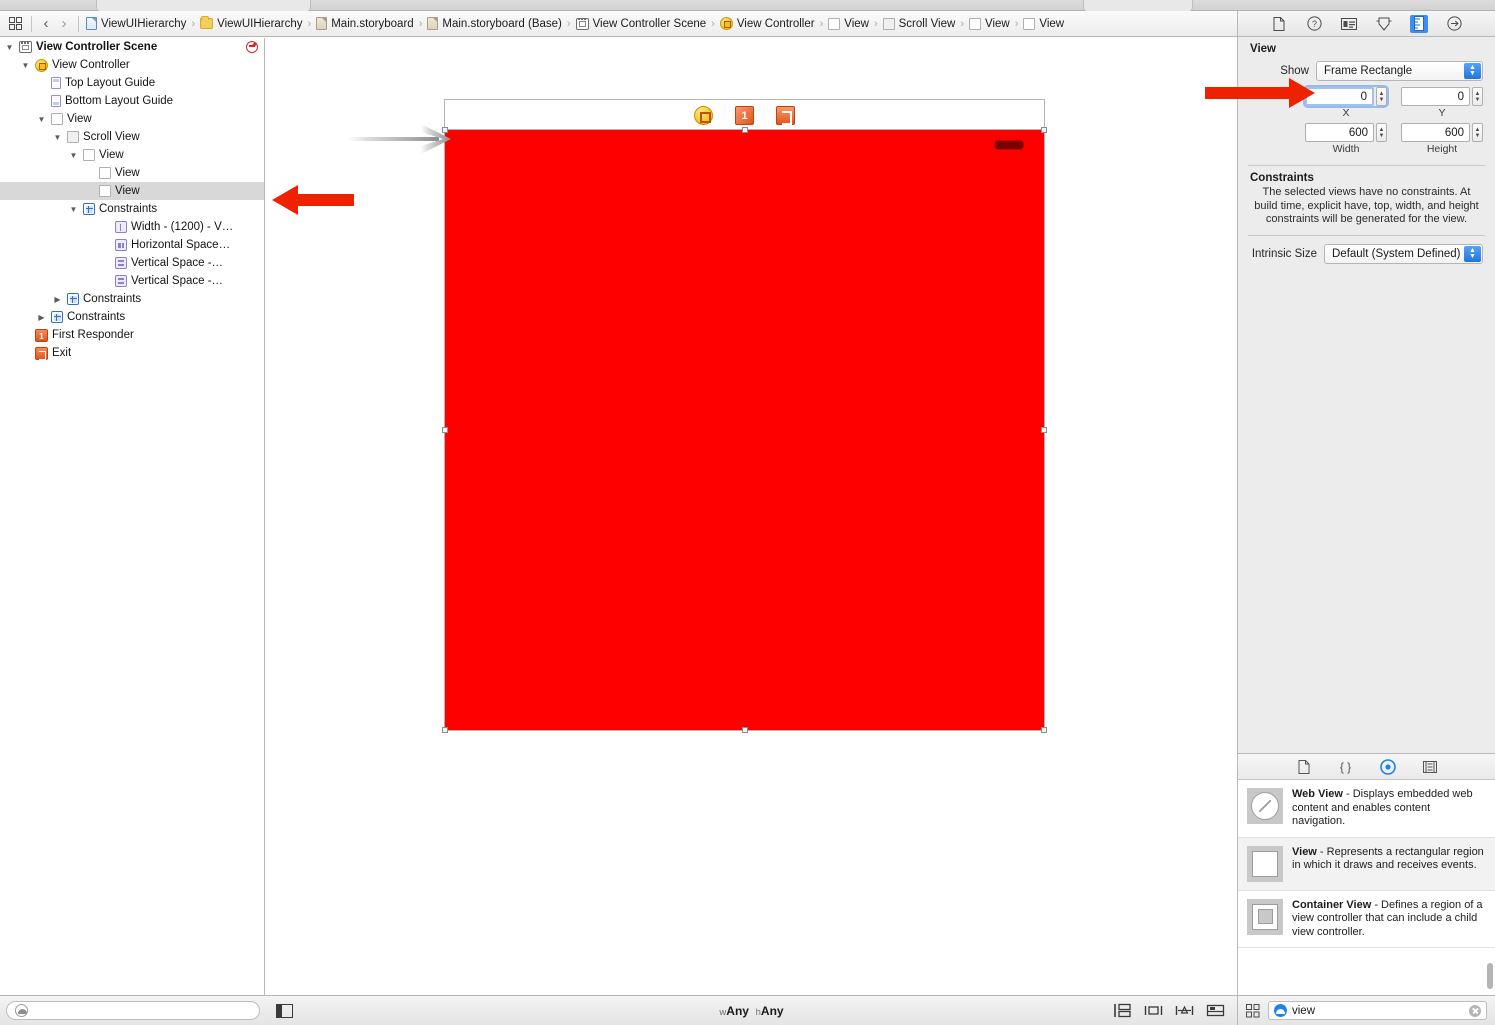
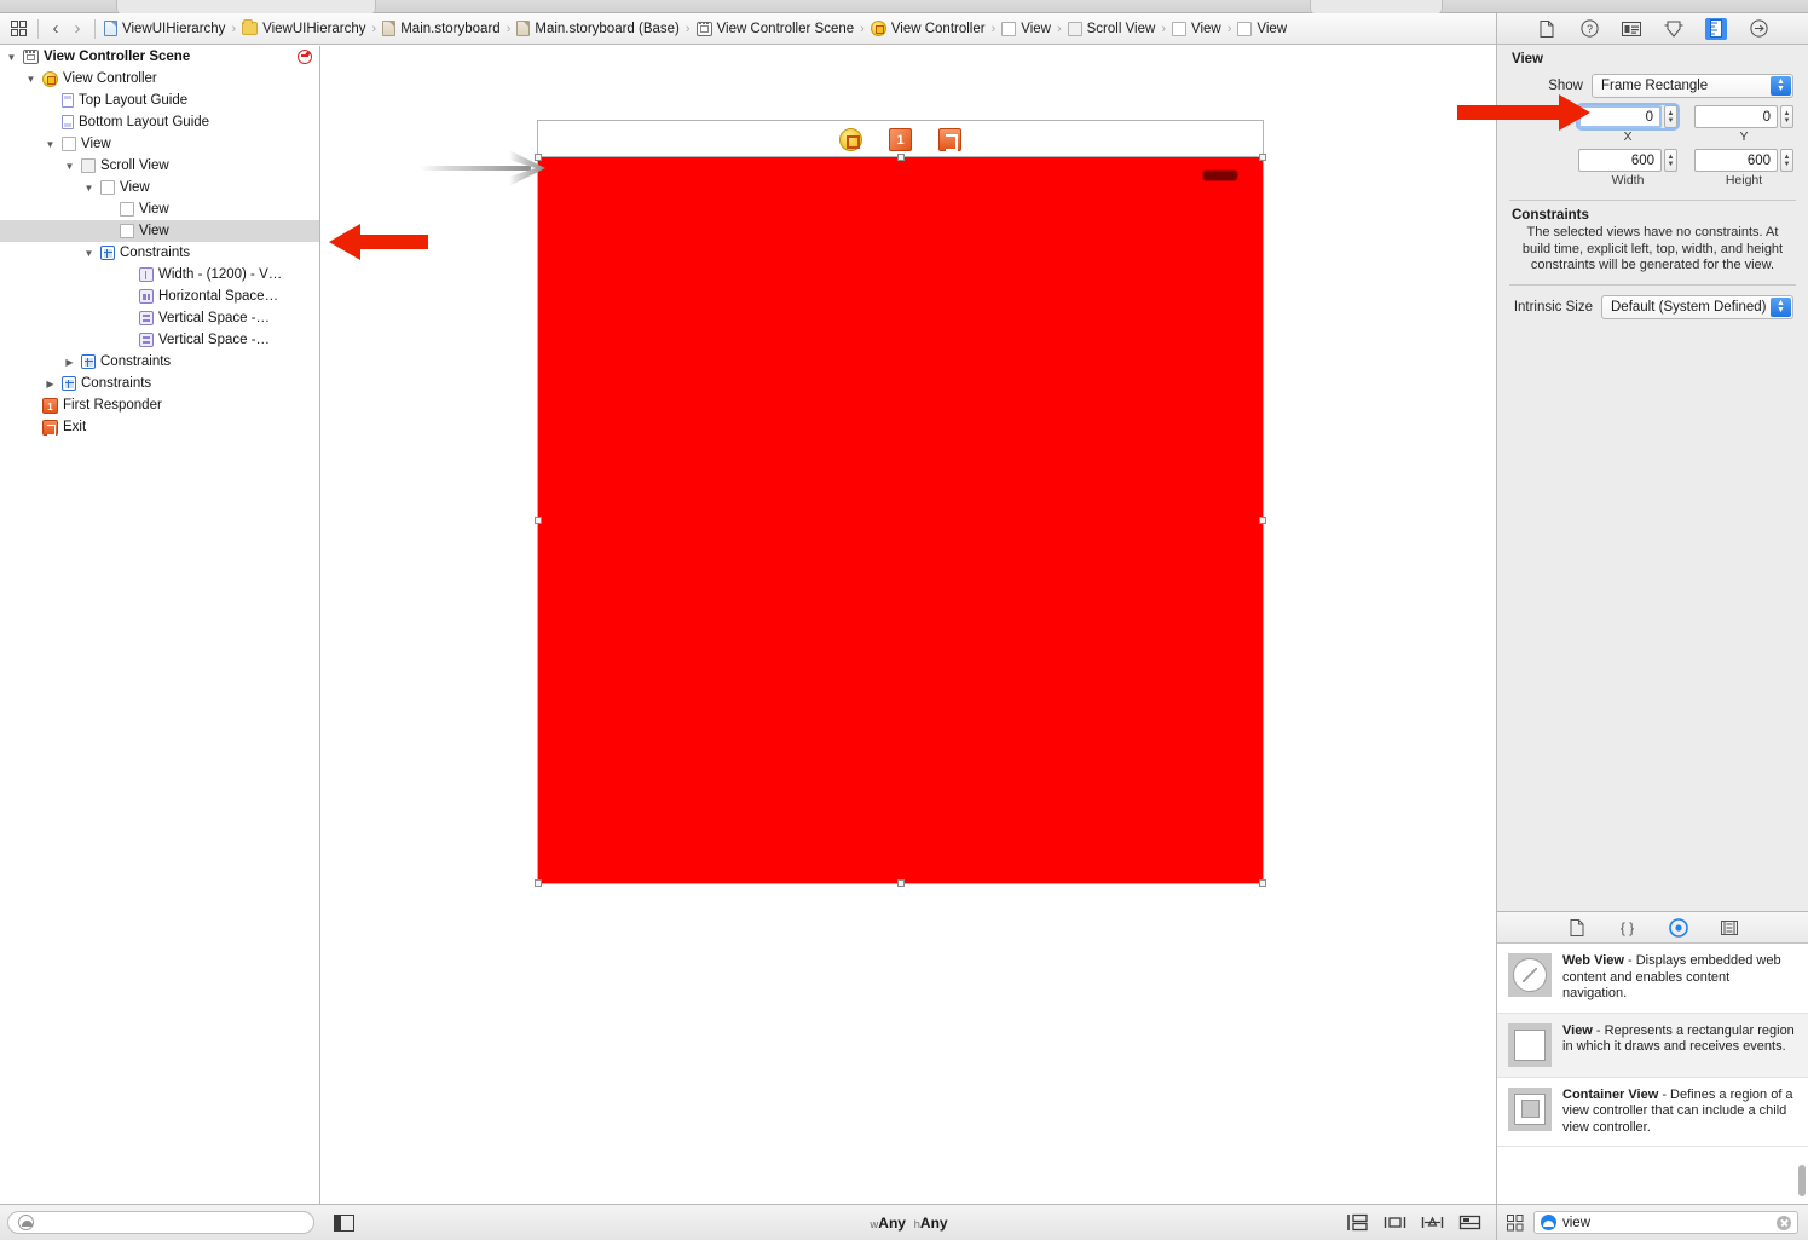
  ‹
  ›
  ViewUIHierarchy
  ›
  ViewUIHierarchy
  ›
  Main.storyboard
  ›
  Main.storyboard (Base)
  ›
  View Controller Scene
  ›
  View Controller
  ›
  View
  ›
  Scroll View
  ›
  View
  ›
  View
  ▼
  View Controller Scene
  ▼
  View Controller
  Top Layout Guide
  Bottom Layout Guide
  ▼
  View
  ▼
  Scroll View
  ▼
  View
  View
  View
  ▼
  Constraints
  Width - (1200) - V…
  Horizontal Space…
  Vertical Space -…
  Vertical Space -…
  ▶
  Constraints
  ▶
  Constraints
  First Responder
  Exit
  ?
  View
  Show
  Frame Rectangle
  0
  X
  0
  Y
  600
  Width
  600
  Height
  Constraints
- The selected views have no constraints. At build time, explicit have, top, width, and height constraints will be generated for the view.
+ The selected views have no constraints. At build time, explicit left, top, width, and height constraints will be generated for the view.
  Intrinsic Size
  Default (System Defined)
  { }
  Web View - Displays embedded web content and enables content navigation.
  View - Represents a rectangular region in which it draws and receives events.
  Container View - Defines a region of a view controller that can include a child view controller.
  wAny hAny
  view
